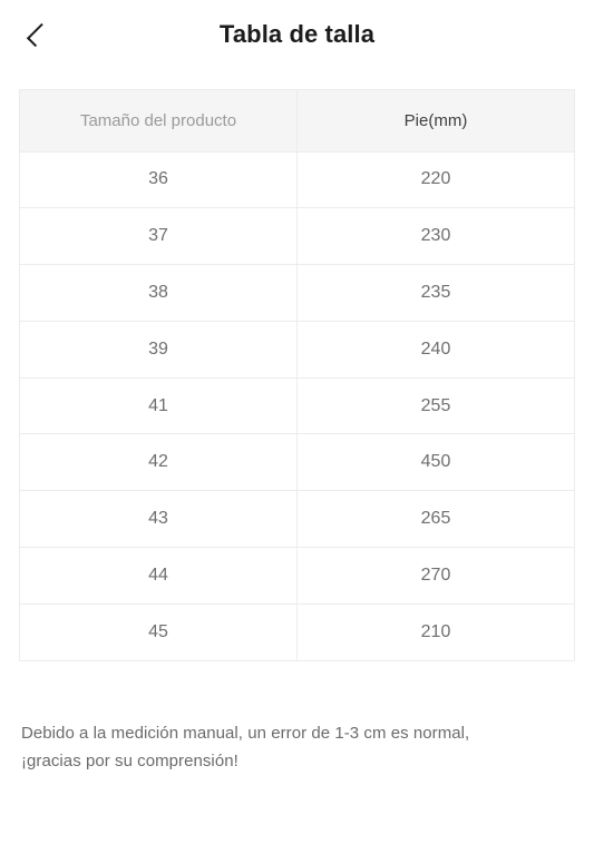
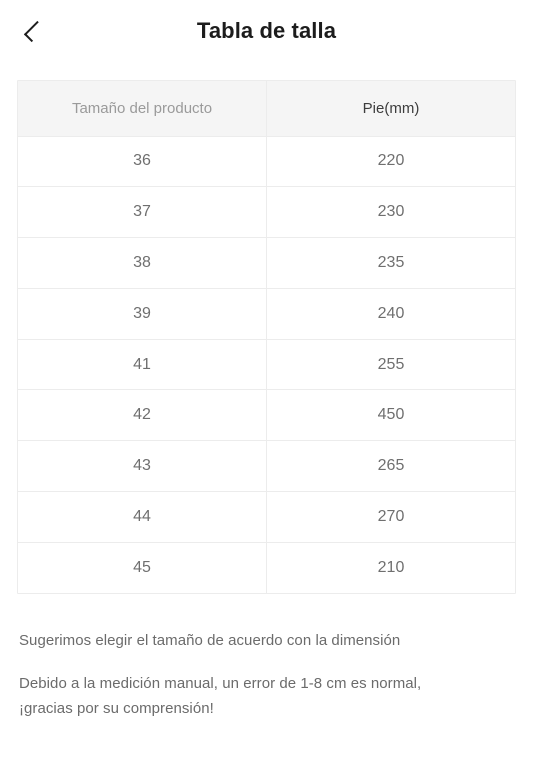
  Tabla de talla
  Tamaño del producto	Pie(mm)
  36	220
  37	230
  38	235
  39	240
  41	255
  42	450
  43	265
  44	270
  45	210
+ Sugerimos elegir el tamaño de acuerdo con la dimensión
- Debido a la medición manual, un error de 1-3 cm es normal,
+ Debido a la medición manual, un error de 1-8 cm es normal,
  ¡gracias por su comprensión!
